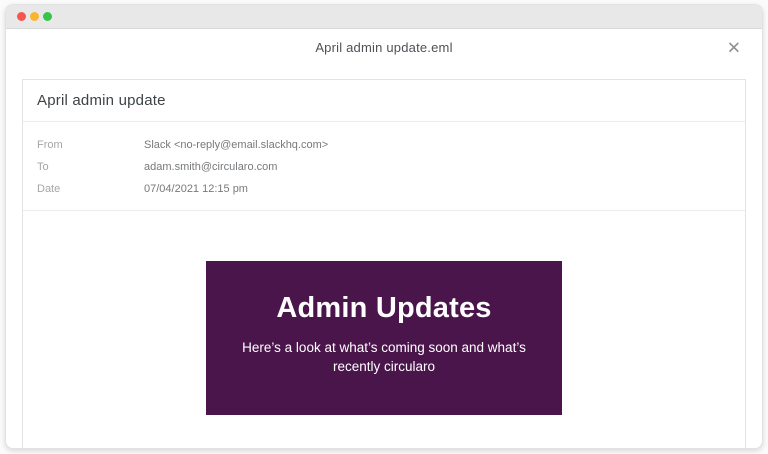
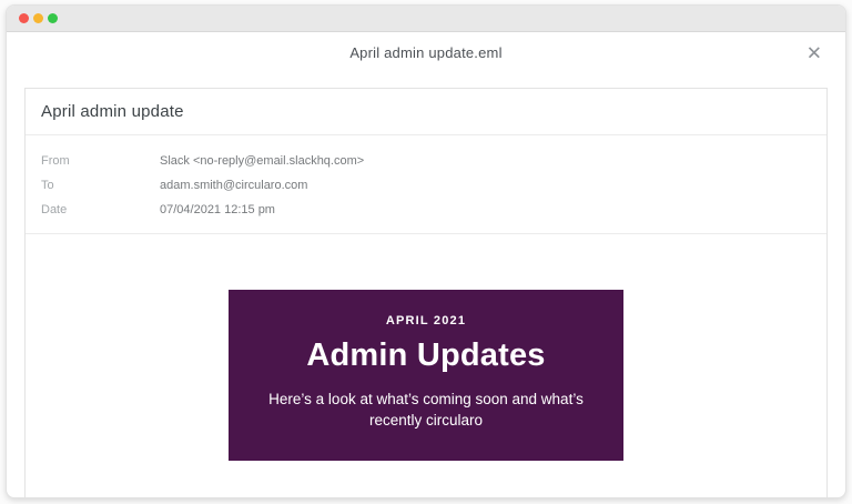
  April admin update.eml
  ✕
  April admin update
  From
  Slack <no-reply@email.slackhq.com>
  To
  adam.smith@circularo.com
  Date
  07/04/2021 12:15 pm
+ APRIL 2021
  Admin Updates
  Here’s a look at what’s coming soon and what’s recently circularo
